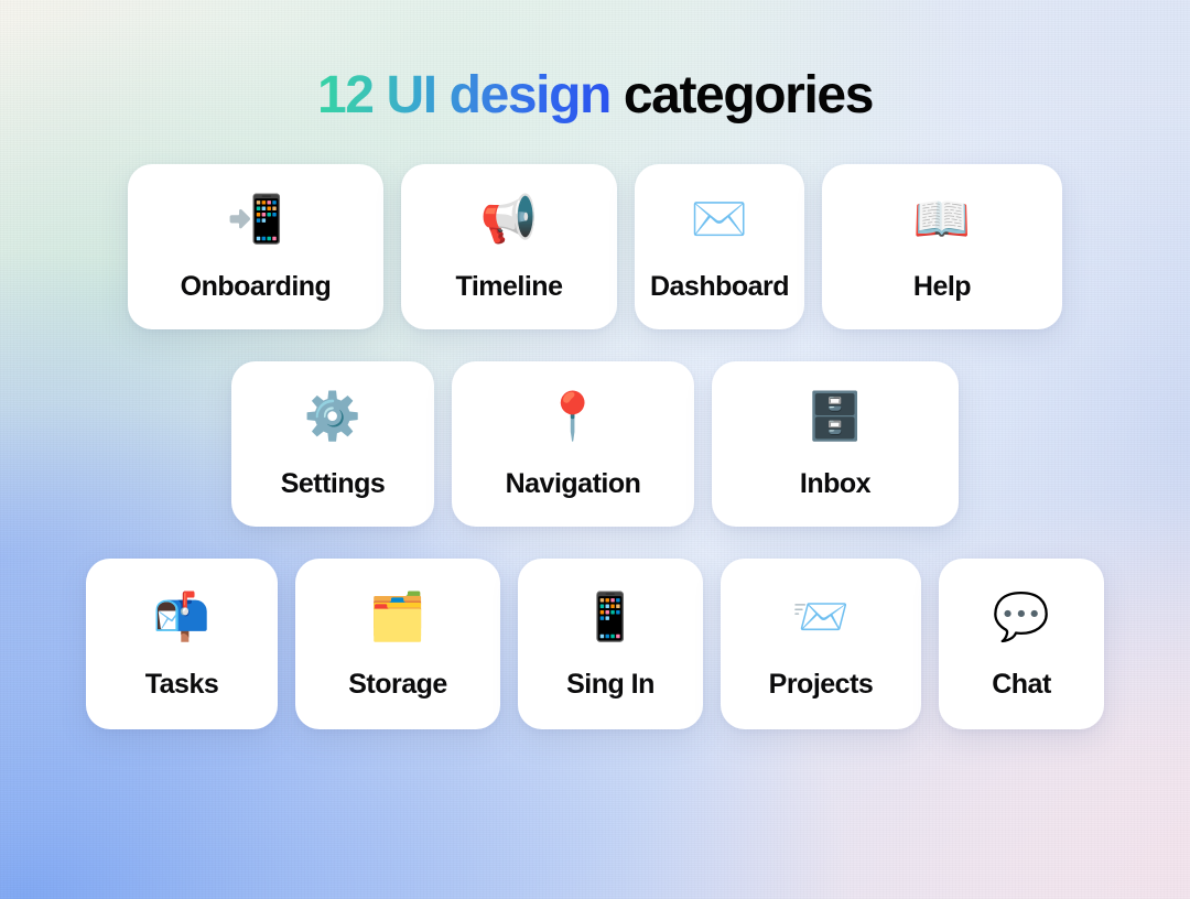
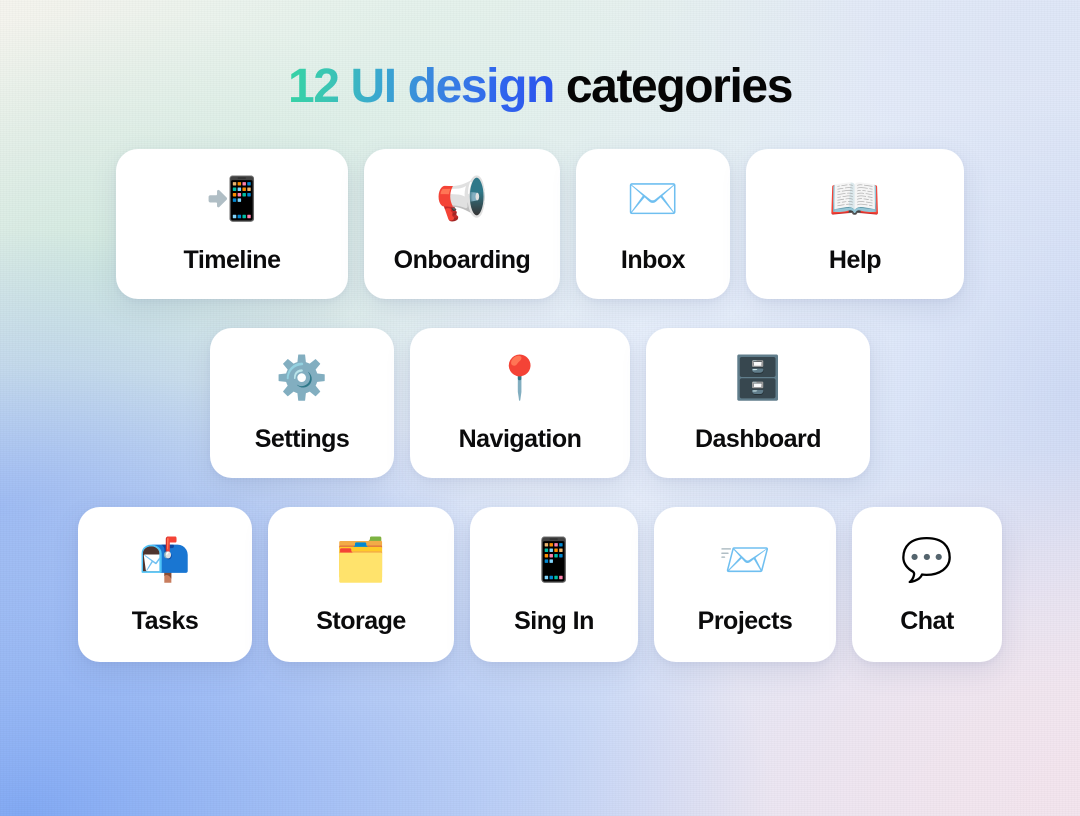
  12 UI design categories
  📲
- Onboarding
+ Timeline
  📢
- Timeline
+ Onboarding
  ✉️
- Dashboard
+ Inbox
  📖
  Help
  ⚙️
  Settings
  📍
  Navigation
  🗄️
- Inbox
+ Dashboard
  📬
  Tasks
  🗂️
  Storage
  📱
  Sing In
  📨
  Projects
  💬
  Chat
